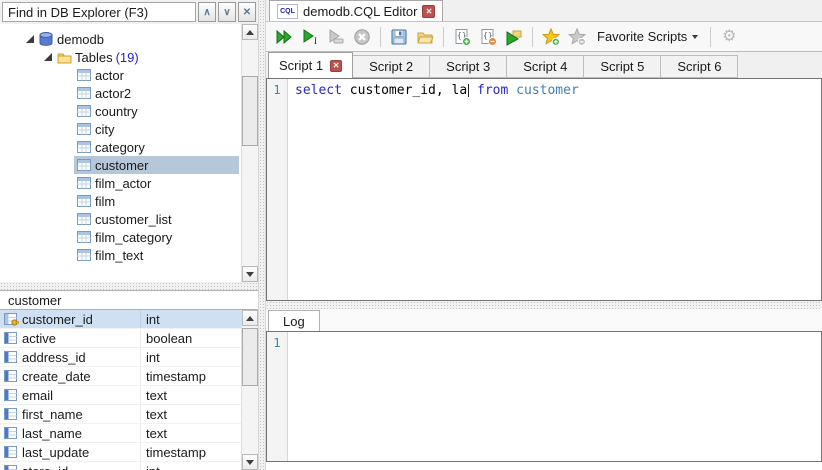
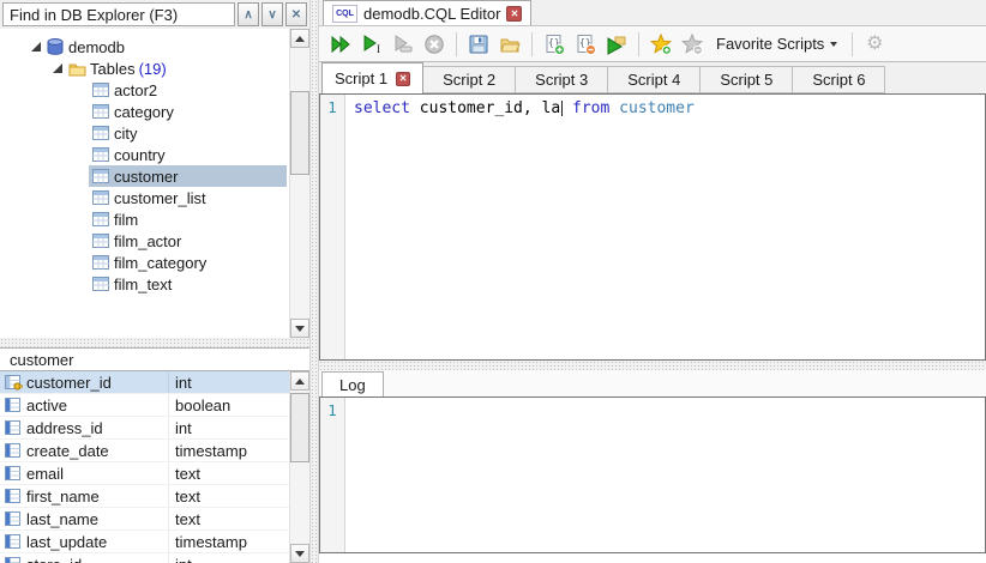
  Find in DB Explorer (F3)
  ∧
  ∨
  ✕
  demodb
  Tables
  (19)
- actor
  actor2
- country
+ category
  city
- category
+ country
  customer
- film_actor
+ customer_list
  film
- customer_list
+ film_actor
  film_category
  film_text
  customer
  customer_id
  int
  active
  boolean
  address_id
  int
  create_date
  timestamp
  email
  text
  first_name
  text
  last_name
  text
  last_update
  timestamp
  demodb.CQL Editor
  ✕
  I
  {}
  {}
  Favorite Scripts
  ⚙
  Script 1
  ✕
  Script 2
  Script 3
  Script 4
  Script 5
  Script 6
  1
  select customer_id, la from customer
  Log
  1
